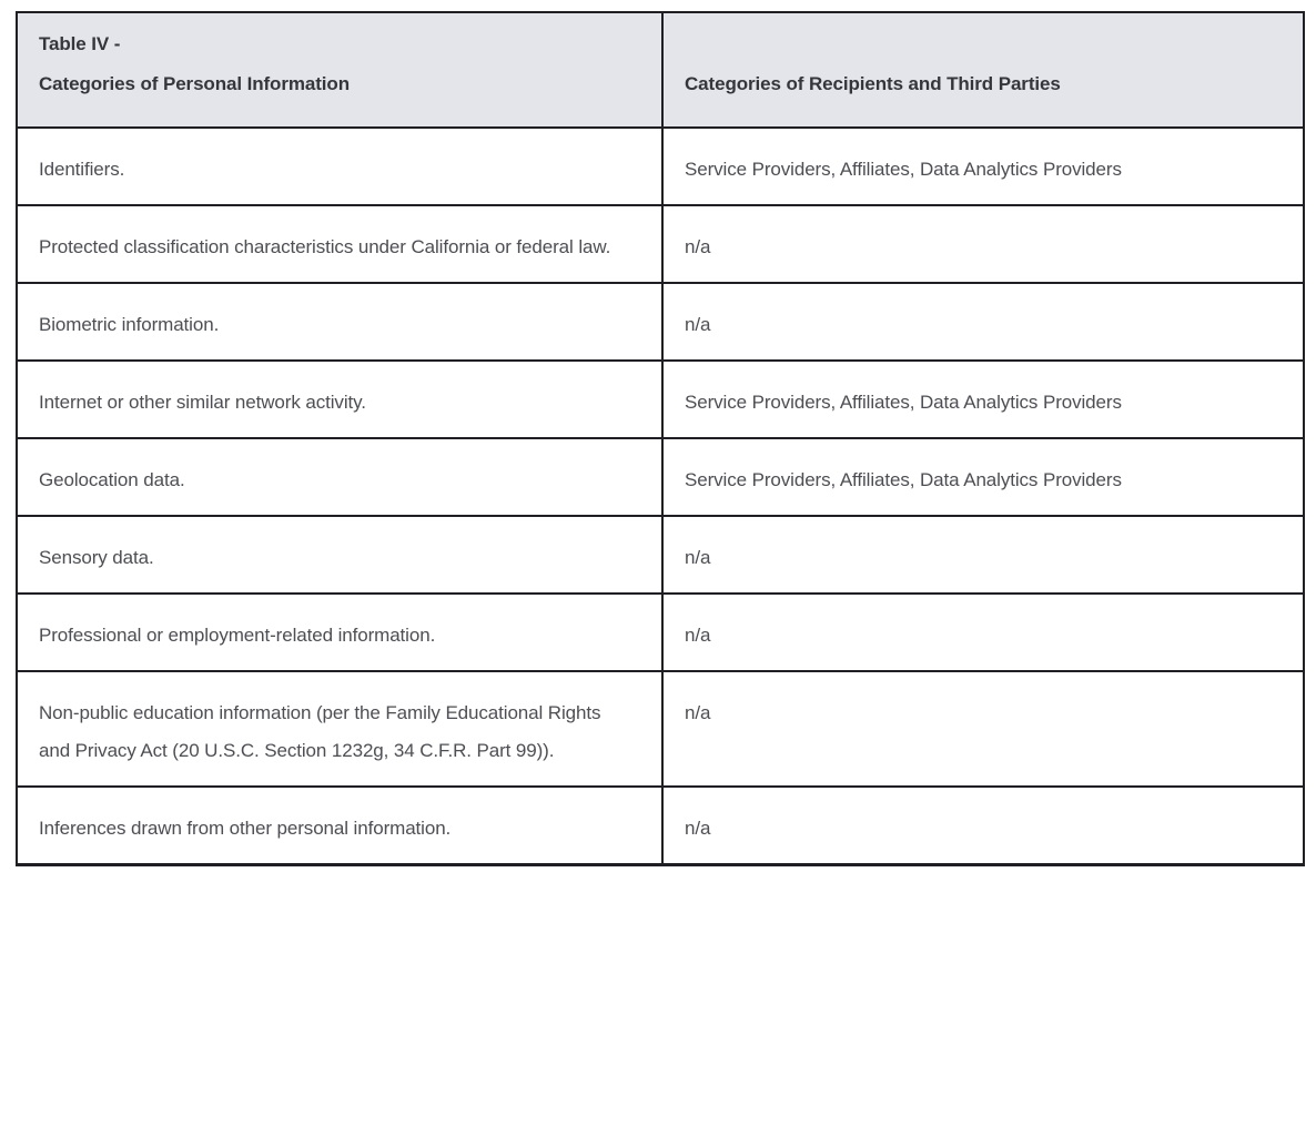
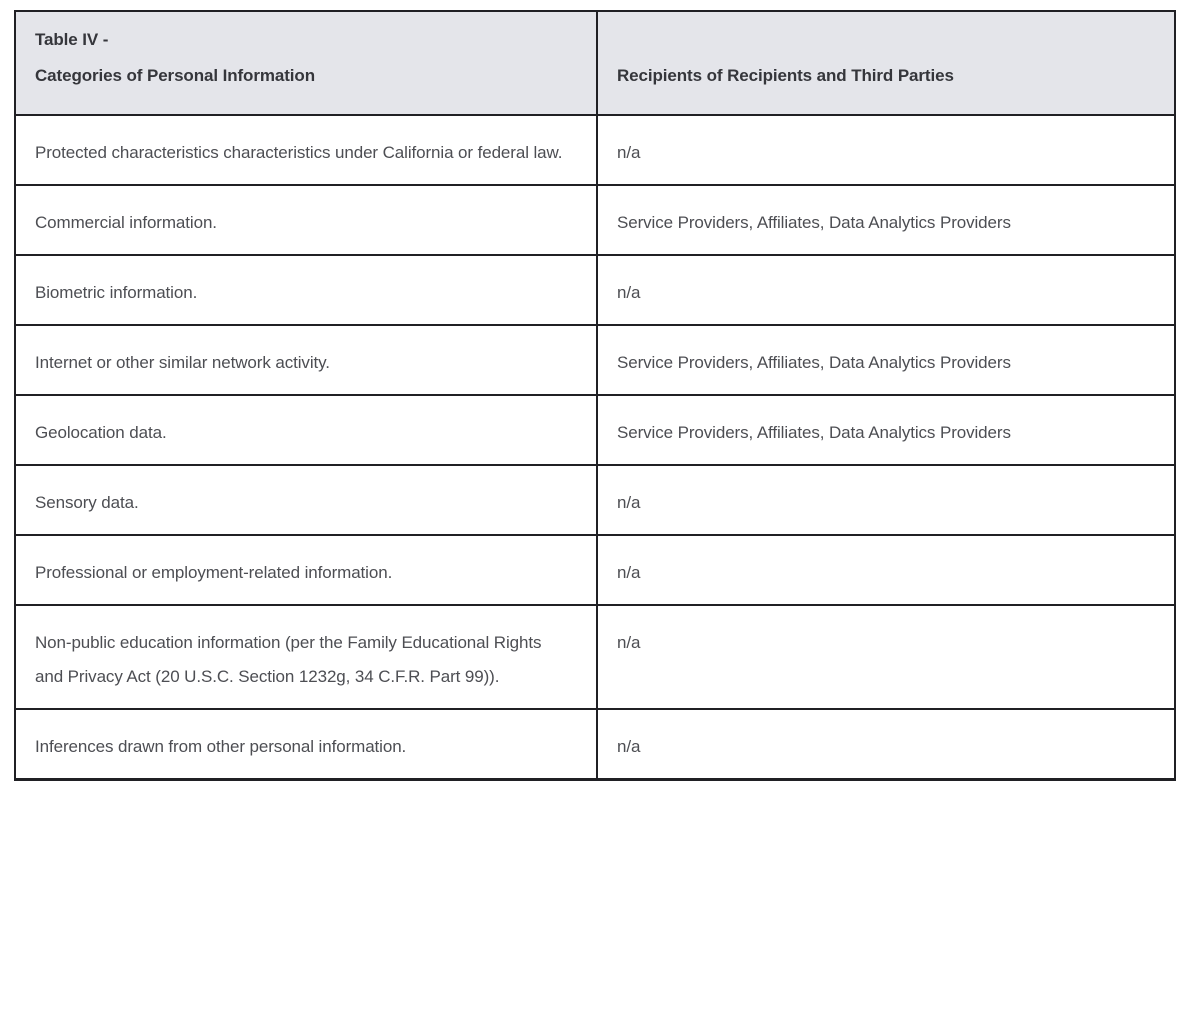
- Table IV - Categories of Personal Information	Categories of Recipients and Third Parties
+ Table IV - Categories of Personal Information	Recipients of Recipients and Third Parties
- Identifiers.	Service Providers, Affiliates, Data Analytics Providers
- Protected classification characteristics under California or federal law.	n/a
+ Protected characteristics characteristics under California or federal law.	n/a
+ Commercial information.	Service Providers, Affiliates, Data Analytics Providers
  Biometric information.	n/a
  Internet or other similar network activity.	Service Providers, Affiliates, Data Analytics Providers
  Geolocation data.	Service Providers, Affiliates, Data Analytics Providers
  Sensory data.	n/a
  Professional or employment-related information.	n/a
  Non-public education information (per the Family Educational Rights and Privacy Act (20 U.S.C. Section 1232g, 34 C.F.R. Part 99)).	n/a
  Inferences drawn from other personal information.	n/a
